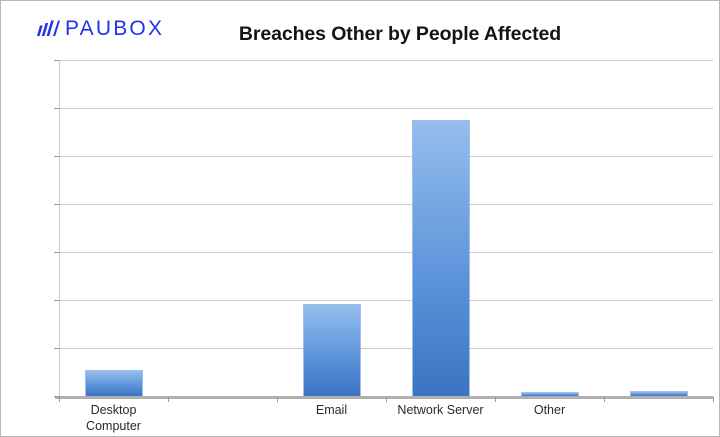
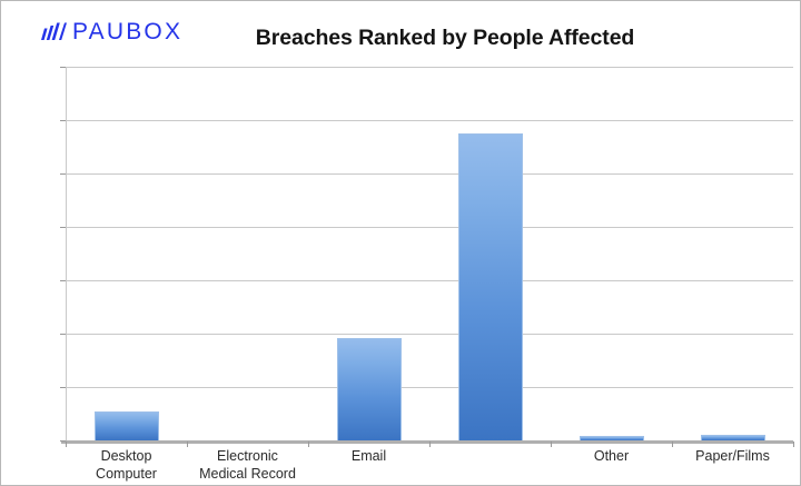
  PAUBOX
- Breaches Other by People Affected
+ Breaches Ranked by People Affected
  Desktop Computer
+ Electronic Medical Record
  Email
- Network Server
  Other
+ Paper/Films
